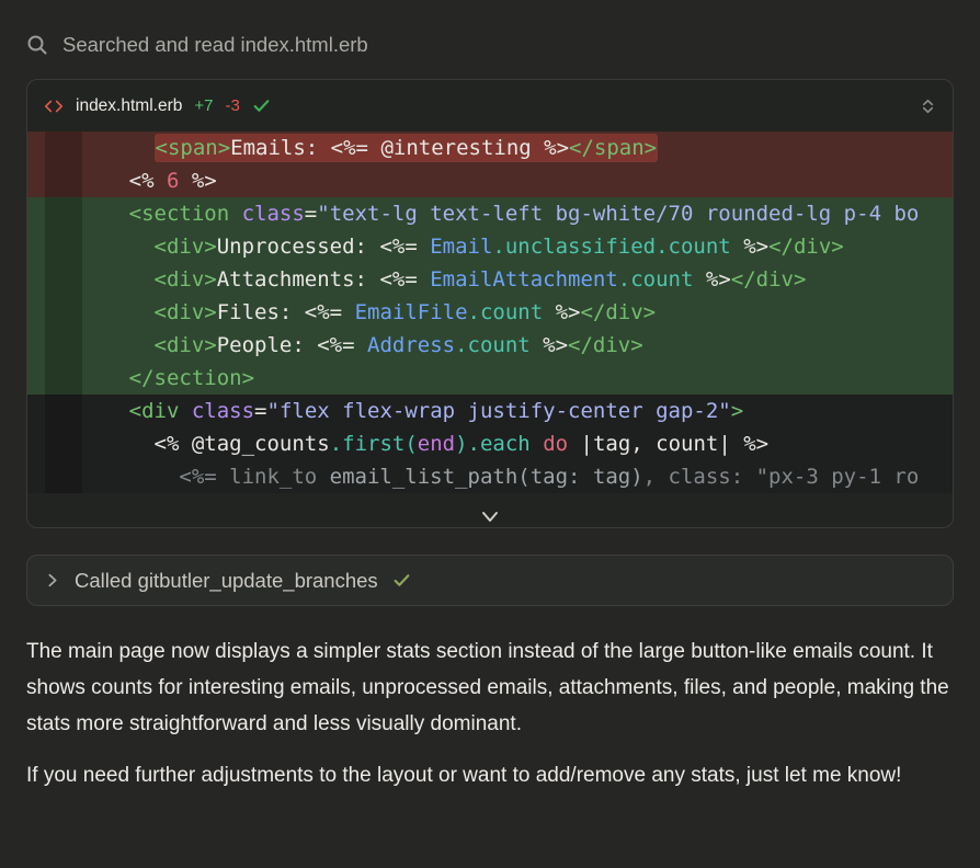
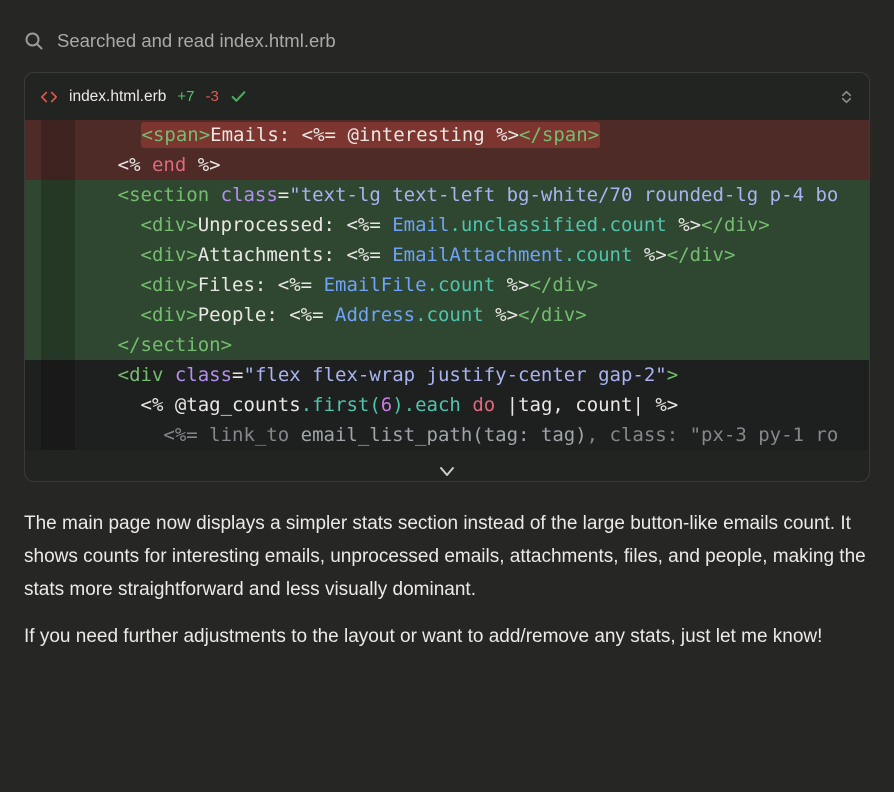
  Searched and read index.html.erb
  index.html.erb
  +7
  -3
  <span>Emails: <%= @interesting %></span>
- <% 6 %>
+ <% end %>
  <section class="text-lg text-left bg-white/70 rounded-lg p-4 bo
  <div>Unprocessed: <%= Email.unclassified.count %></div>
  <div>Attachments: <%= EmailAttachment.count %></div>
  <div>Files: <%= EmailFile.count %></div>
  <div>People: <%= Address.count %></div>
  </section>
  <div class="flex flex-wrap justify-center gap-2">
- <% @tag_counts.first(end).each do |tag, count| %>
+ <% @tag_counts.first(6).each do |tag, count| %>
  <%= link_to email_list_path(tag: tag), class: "px-3 py-1 ro
- Called gitbutler_update_branches
  The main page now displays a simpler stats section instead of the large button-like emails count. It shows counts for interesting emails, unprocessed emails, attachments, files, and people, making the stats more straightforward and less visually dominant.
  If you need further adjustments to the layout or want to add/remove any stats, just let me know!
